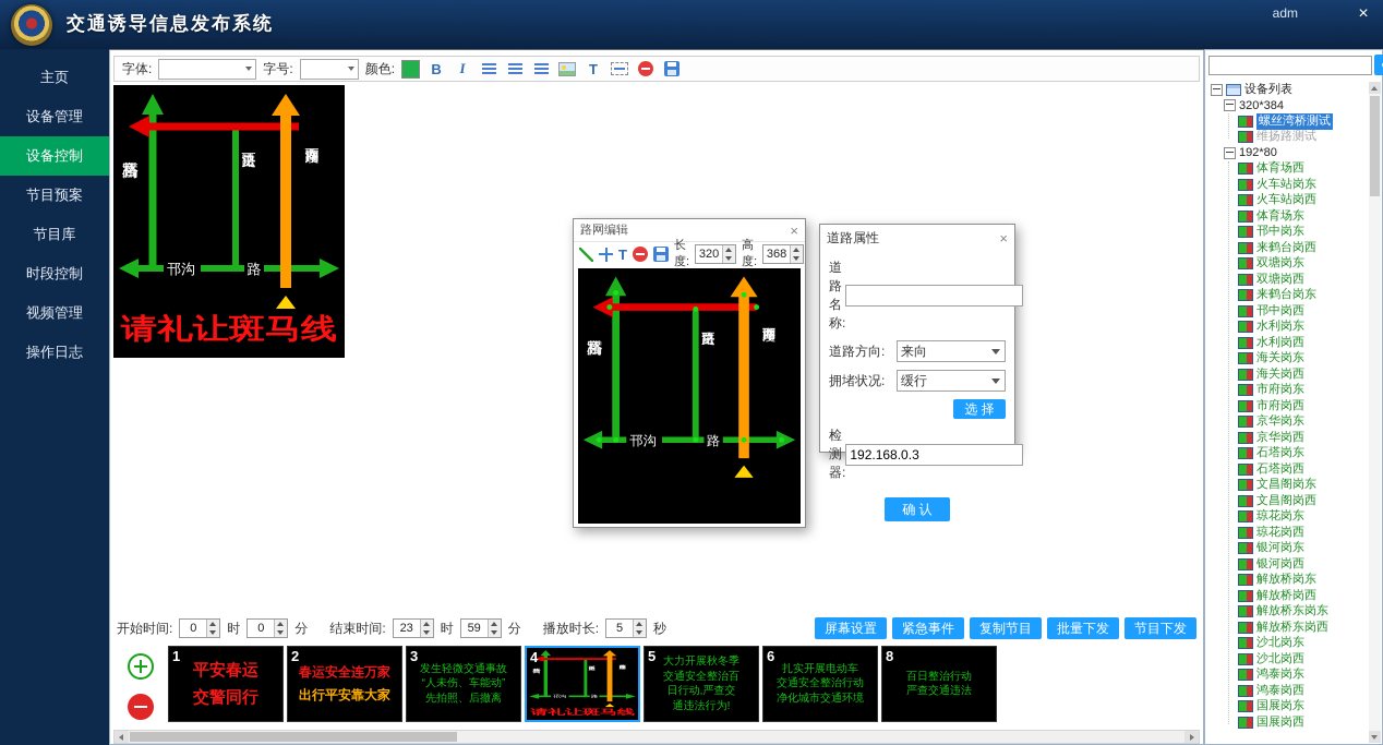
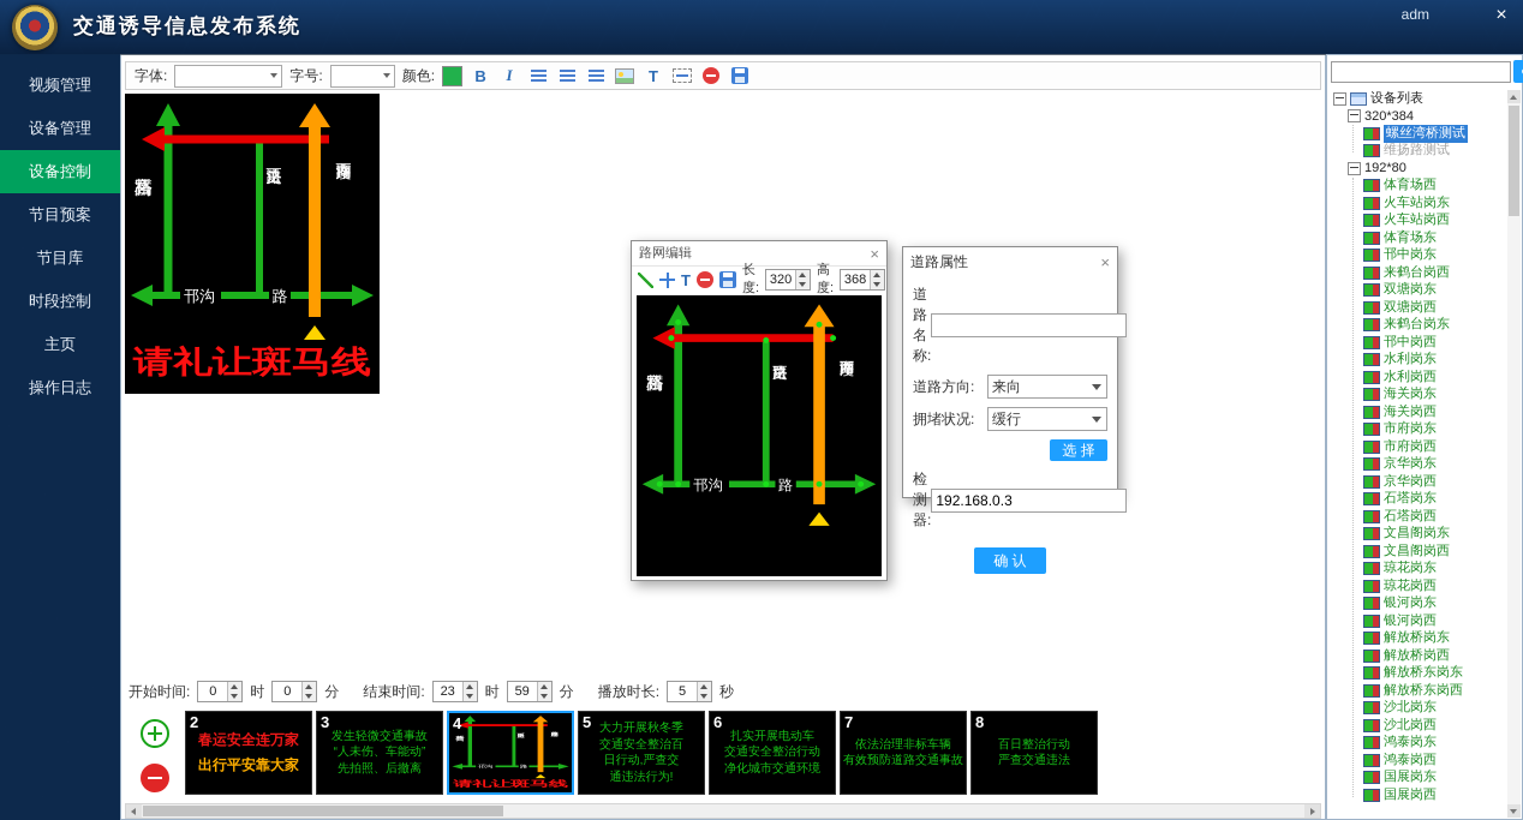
  交通诱导信息发布系统
  adm
  ×
- 主页
+ 视频管理
  设备管理
  设备控制
  节目预案
  节目库
  时段控制
- 视频管理
+ 主页
  操作日志
  字体:
  字号:
  颜色:
  B
  I
  T
  请礼让斑马线
  开始时间:
  0
  时
  0
  分
  结束时间:
  23
  时
  59
  分
  播放时长:
  5
  秒
- 屏幕设置
- 紧急事件
- 复制节目
- 批量下发
- 节目下发
- 1
- 平安春运
- 交警同行
  2
  春运安全连万家
  出行平安靠大家
  3
  发生轻微交通事故
  “人未伤、车能动”
  先拍照、后撤离
  4
  5
  大力开展秋冬季
  交通安全整治百
  日行动,严查交
  通违法行为!
  6
  扎实开展电动车
  交通安全整治行动
  净化城市交通环境
+ 7
+ 依法治理非标车辆
+ 有效预防道路交通事故
  8
  百日整治行动
  严查交通违法
  路网编辑
  ×
  T
  长度:
  320
  高度:
  368
  道路属性
  ×
  道路名称:
  道路方向:
  来向
  拥堵状况:
  缓行
  选 择
  检测器:
  192.168.0.3
  确 认
  设备列表
  320*384
  螺丝湾桥测试
  维扬路测试
  192*80
  体育场西
  火车站岗东
  火车站岗西
  体育场东
  邗中岗东
  来鹤台岗西
  双塘岗东
  双塘岗西
  来鹤台岗东
  邗中岗西
  水利岗东
  水利岗西
  海关岗东
  海关岗西
  市府岗东
  市府岗西
  京华岗东
  京华岗西
  石塔岗东
  石塔岗西
  文昌阁岗东
  文昌阁岗西
  琼花岗东
  琼花岗西
  银河岗东
  银河岗西
  解放桥岗东
  解放桥岗西
  解放桥东岗东
  解放桥东岗西
  沙北岗东
  沙北岗西
  鸿泰岗东
  鸿泰岗西
  国展岗东
  国展岗西
